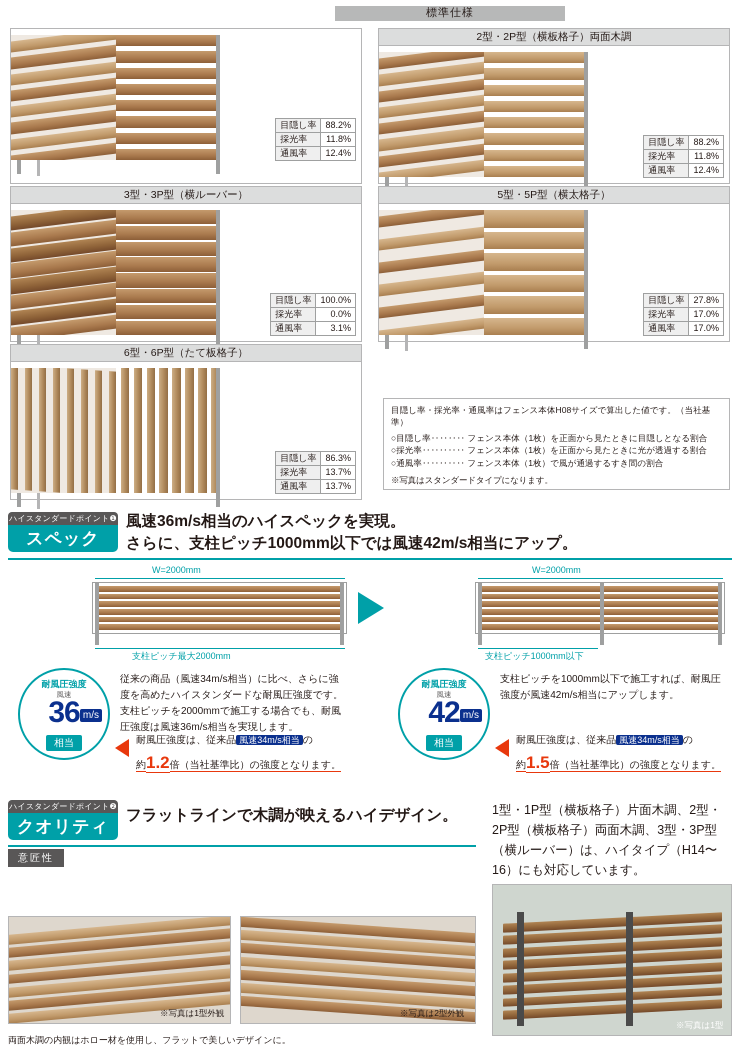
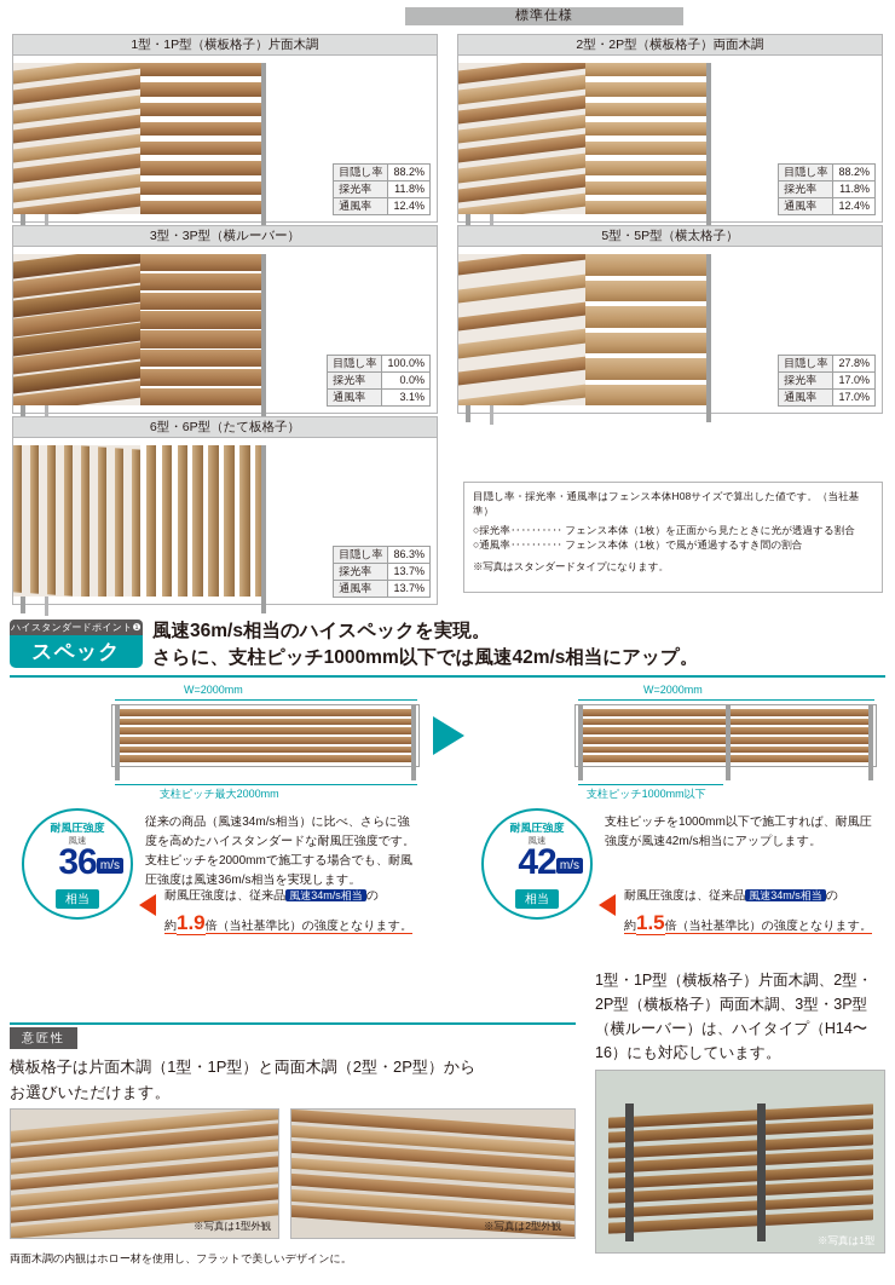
  標準仕様
+ 1型・1P型（横板格子）片面木調
  目隠し率	88.2%
  採光率	11.8%
  通風率	12.4%
  2型・2P型（横板格子）両面木調
  目隠し率	88.2%
  採光率	11.8%
  通風率	12.4%
  3型・3P型（横ルーバー）
  目隠し率	100.0%
  採光率	0.0%
  通風率	3.1%
  5型・5P型（横太格子）
  目隠し率	27.8%
  採光率	17.0%
  通風率	17.0%
  6型・6P型（たて板格子）
  目隠し率	86.3%
  採光率	13.7%
  通風率	13.7%
  目隠し率・採光率・通風率はフェンス本体H08サイズで算出した値です。（当社基準）
- ○目隠し率‥‥‥‥ フェンス本体（1枚）を正面から見たときに目隠しとなる割合
  ○採光率‥‥‥‥‥ フェンス本体（1枚）を正面から見たときに光が透過する割合
  ○通風率‥‥‥‥‥ フェンス本体（1枚）で風が通過するすき間の割合
  ※写真はスタンダードタイプになります。
  ハイスタンダードポイント❶
  スペック
  風速36m/s相当のハイスペックを実現。
  さらに、支柱ピッチ1000mm以下では風速42m/s相当にアップ。
  W=2000mm
  支柱ピッチ最大2000mm
  W=2000mm
  支柱ピッチ1000mm以下
  耐風圧強度
  風速
  36
  m/s
  相当
  従来の商品（風速34m/s相当）に比べ、さらに強度を高めたハイスタンダードな耐風圧強度です。支柱ピッチを2000mmで施工する場合でも、耐風圧強度は風速36m/s相当を実現します。
  耐風圧強度は、従来品 風速34m/s相当 の
- 約1.2倍（当社基準比）の強度となります。
+ 約1.9倍（当社基準比）の強度となります。
  耐風圧強度
  風速
  42
  m/s
  相当
  支柱ピッチを1000mm以下で施工すれば、耐風圧強度が風速42m/s相当にアップします。
  耐風圧強度は、従来品 風速34m/s相当 の
  約1.5倍（当社基準比）の強度となります。
- ハイスタンダードポイント❷
- クオリティ
- フラットラインで木調が映えるハイデザイン。
  意匠性
+ 横板格子は片面木調（1型・1P型）と両面木調（2型・2P型）から
+ お選びいただけます。
  ※写真は1型外観
  ※写真は2型外観
  両面木調の内観はホロー材を使用し、フラットで美しいデザインに。
  1型・1P型（横板格子）片面木調、2型・2P型（横板格子）両面木調、3型・3P型（横ルーバー）は、ハイタイプ（H14〜16）にも対応しています。
  ※写真は1型
